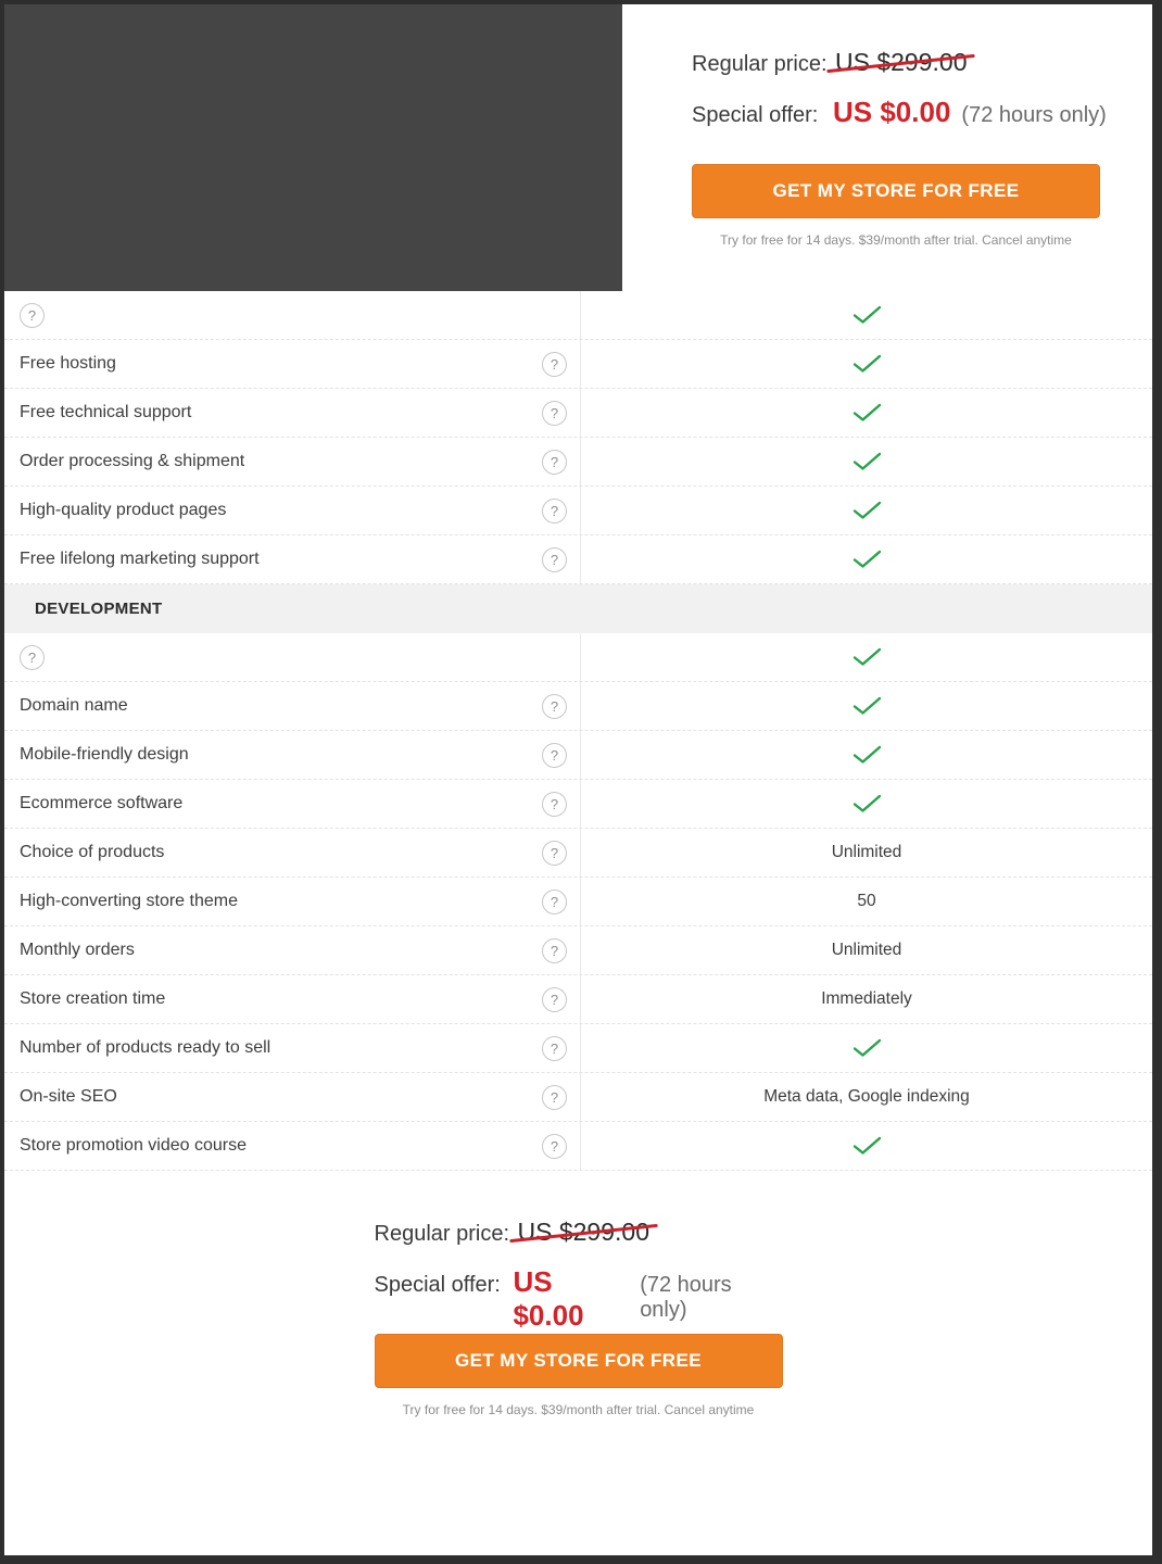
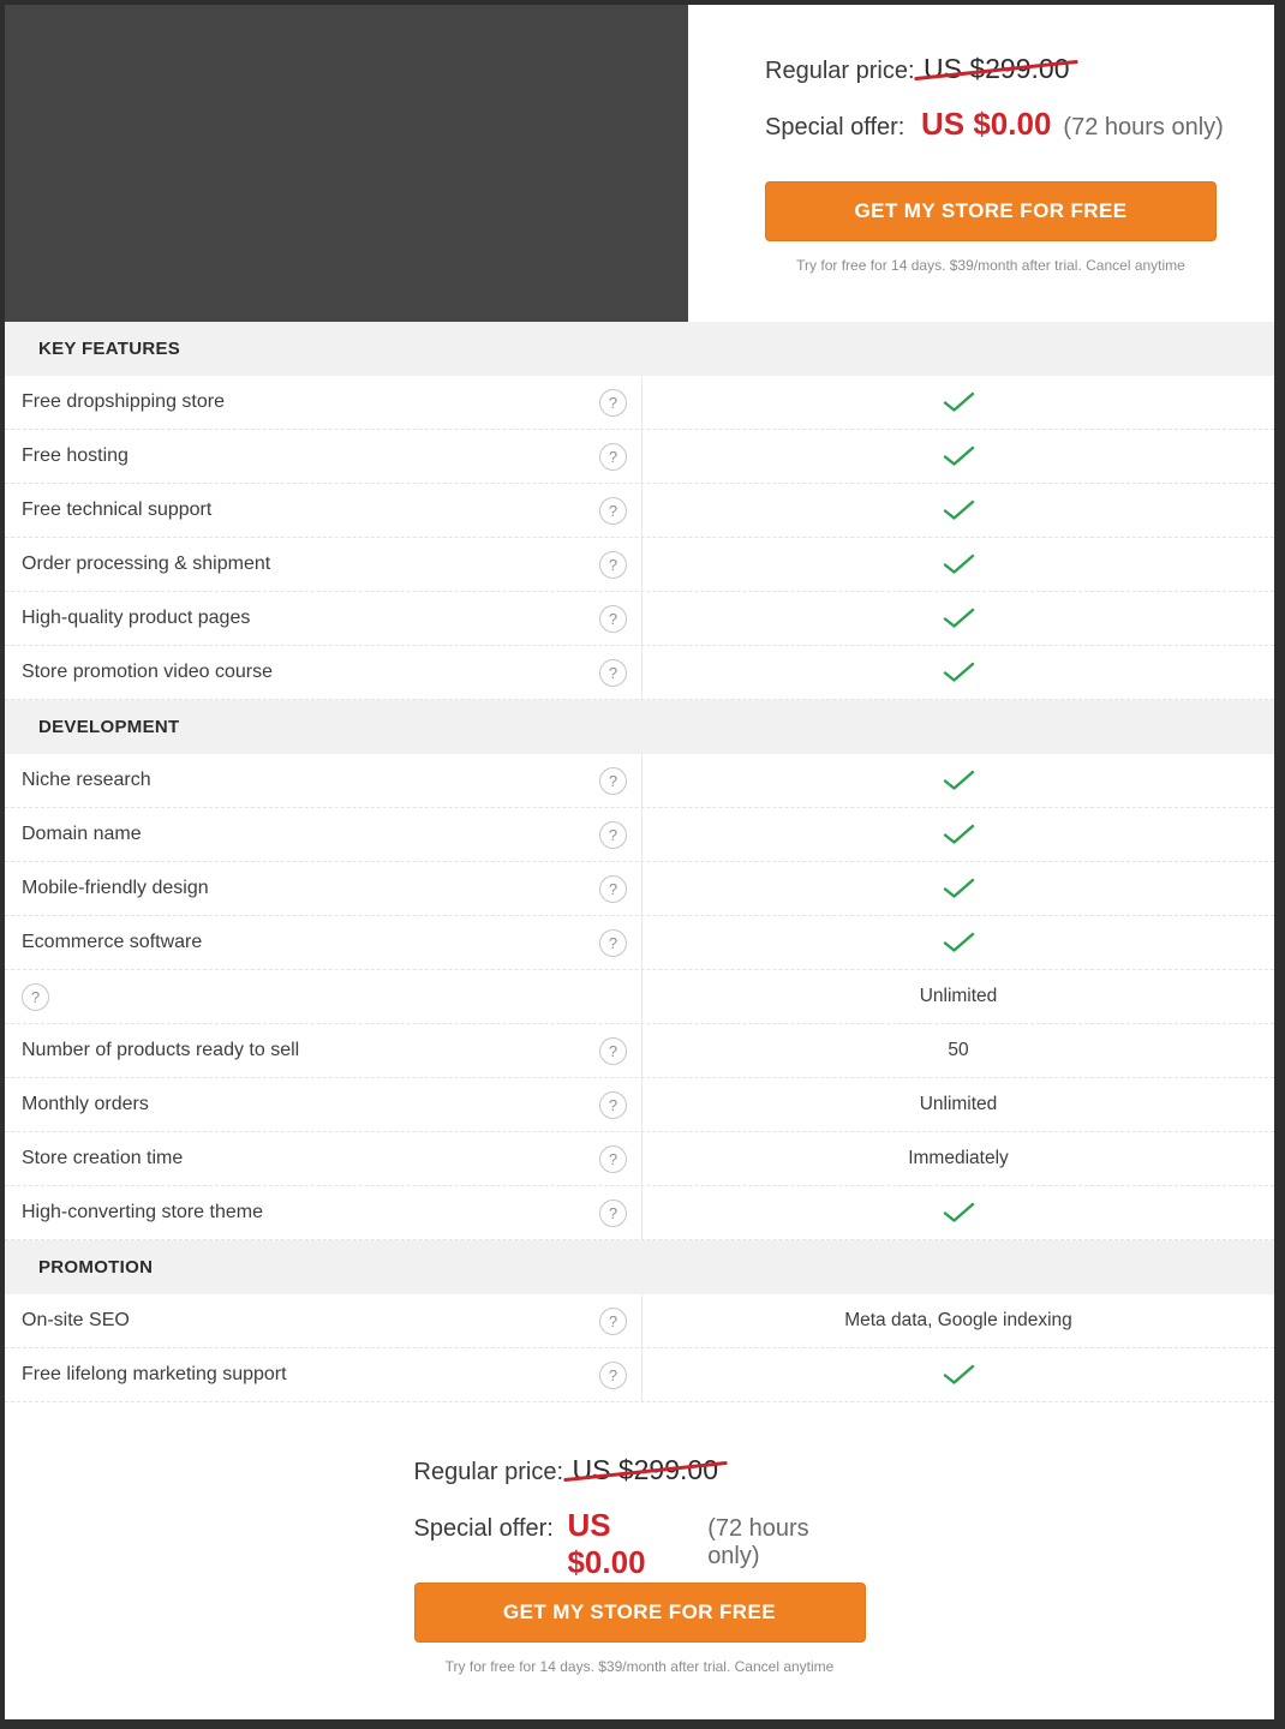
  Regular price:
  US $299.00
  Special offer:
  US $0.00
  (72 hours only)
  GET MY STORE FOR FREE
  Try for free for 14 days. $39/month after trial. Cancel anytime
+ KEY FEATURES
+ Free dropshipping store
  ?
  Free hosting
  ?
  Free technical support
  ?
  Order processing & shipment
  ?
  High-quality product pages
  ?
- Free lifelong marketing support
+ Store promotion video course
  ?
  DEVELOPMENT
+ Niche research
  ?
  Domain name
  ?
  Mobile-friendly design
  ?
  Ecommerce software
  ?
- Choice of products
  ?
  Unlimited
- High-converting store theme
+ Number of products ready to sell
  ?
  50
  Monthly orders
  ?
  Unlimited
  Store creation time
  ?
  Immediately
- Number of products ready to sell
+ High-converting store theme
  ?
+ PROMOTION
  On-site SEO
  ?
  Meta data, Google indexing
- Store promotion video course
+ Free lifelong marketing support
  ?
  Regular price:
  US $299.00
  Special offer:
  US $0.00
  (72 hours only)
  GET MY STORE FOR FREE
  Try for free for 14 days. $39/month after trial. Cancel anytime
